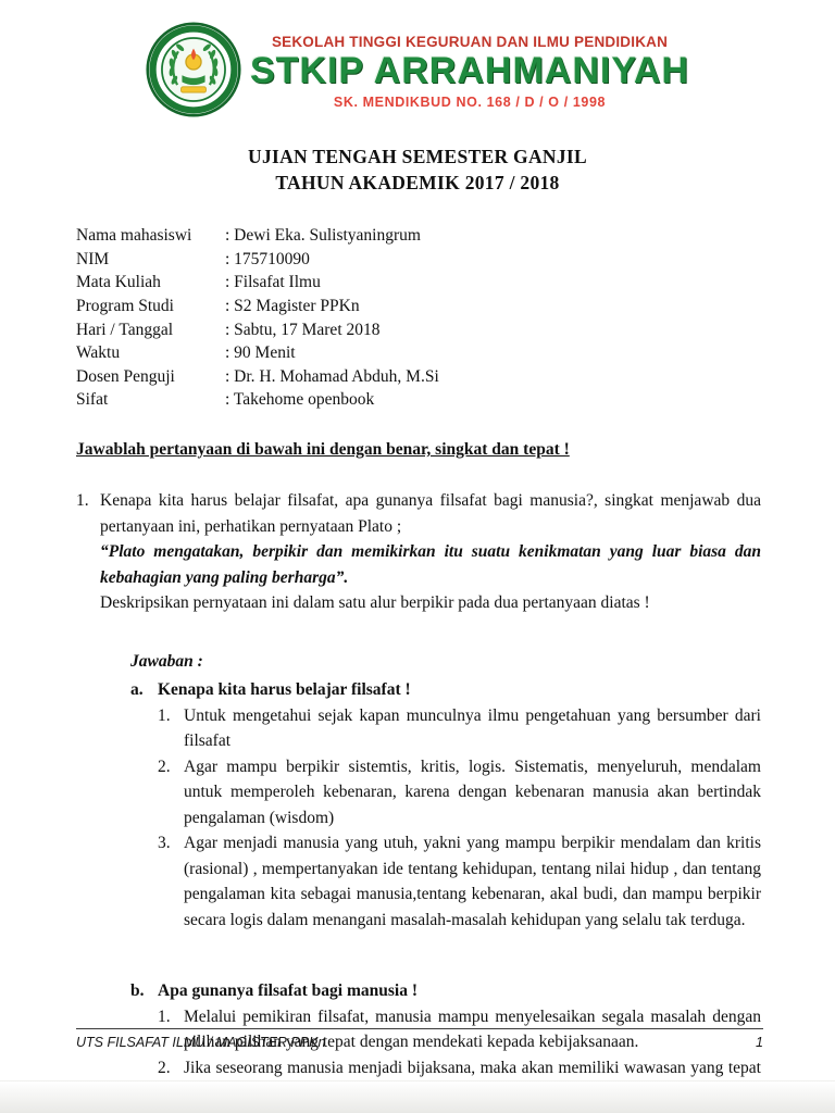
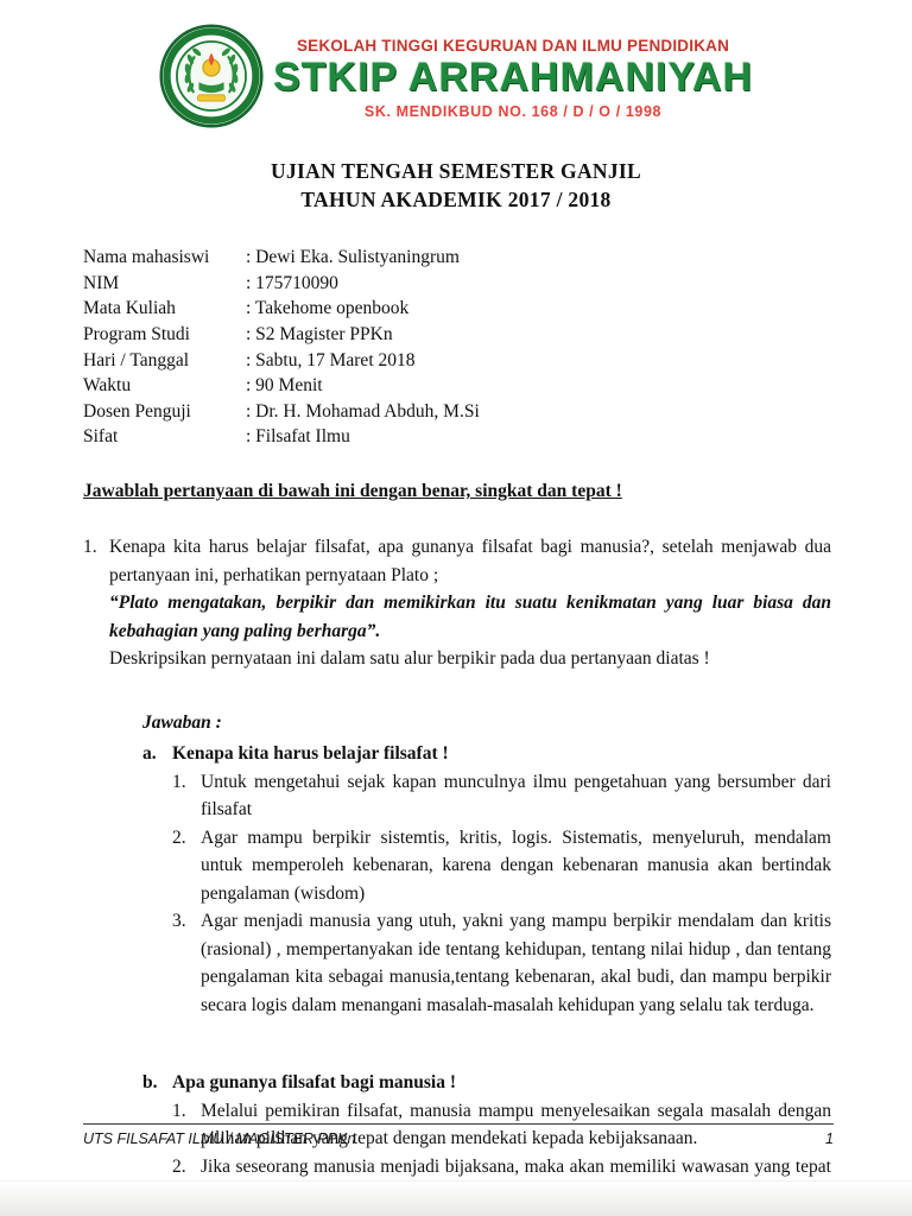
  SEKOLAH TINGGI KEGURUAN DAN ILMU PENDIDIKAN
  STKIP ARRAHMANIYAH
  SK. MENDIKBUD NO. 168 / D / O / 1998
  UJIAN TENGAH SEMESTER GANJIL
  TAHUN AKADEMIK 2017 / 2018
  Nama mahasiswi
  : Dewi Eka. Sulistyaningrum
  NIM
  : 175710090
  Mata Kuliah
- : Filsafat Ilmu
+ : Takehome openbook
  Program Studi
  : S2 Magister PPKn
  Hari / Tanggal
  : Sabtu, 17 Maret 2018
  Waktu
  : 90 Menit
  Dosen Penguji
  : Dr. H. Mohamad Abduh, M.Si
  Sifat
- : Takehome openbook
+ : Filsafat Ilmu
  Jawablah pertanyaan di bawah ini dengan benar, singkat dan tepat !
  1.
- Kenapa kita harus belajar filsafat, apa gunanya filsafat bagi manusia?, singkat menjawab dua pertanyaan ini, perhatikan pernyataan Plato ;
+ Kenapa kita harus belajar filsafat, apa gunanya filsafat bagi manusia?, setelah menjawab dua pertanyaan ini, perhatikan pernyataan Plato ;
  “Plato mengatakan, berpikir dan memikirkan itu suatu kenikmatan yang luar biasa dan kebahagian yang paling berharga”.
  Deskripsikan pernyataan ini dalam satu alur berpikir pada dua pertanyaan diatas !
  Jawaban :
  a.
  Kenapa kita harus belajar filsafat !
  1.
  Untuk mengetahui sejak kapan munculnya ilmu pengetahuan yang bersumber dari filsafat
  2.
  Agar mampu berpikir sistemtis, kritis, logis. Sistematis, menyeluruh, mendalam untuk memperoleh kebenaran, karena dengan kebenaran manusia akan bertindak pengalaman (wisdom)
  3.
  Agar menjadi manusia yang utuh, yakni yang mampu berpikir mendalam dan kritis (rasional) , mempertanyakan ide tentang kehidupan, tentang nilai hidup , dan tentang pengalaman kita sebagai manusia,tentang kebenaran, akal budi, dan mampu berpikir secara logis dalam menangani masalah-masalah kehidupan yang selalu tak terduga.
  b.
  Apa gunanya filsafat bagi manusia !
  1.
  Melalui pemikiran filsafat, manusia mampu menyelesaikan segala masalah dengan pilihan pilihan yang tepat dengan mendekati kepada kebijaksanaan.
  2.
  UTS FILSAFAT ILMU / MAGISTER PPKn
  1
